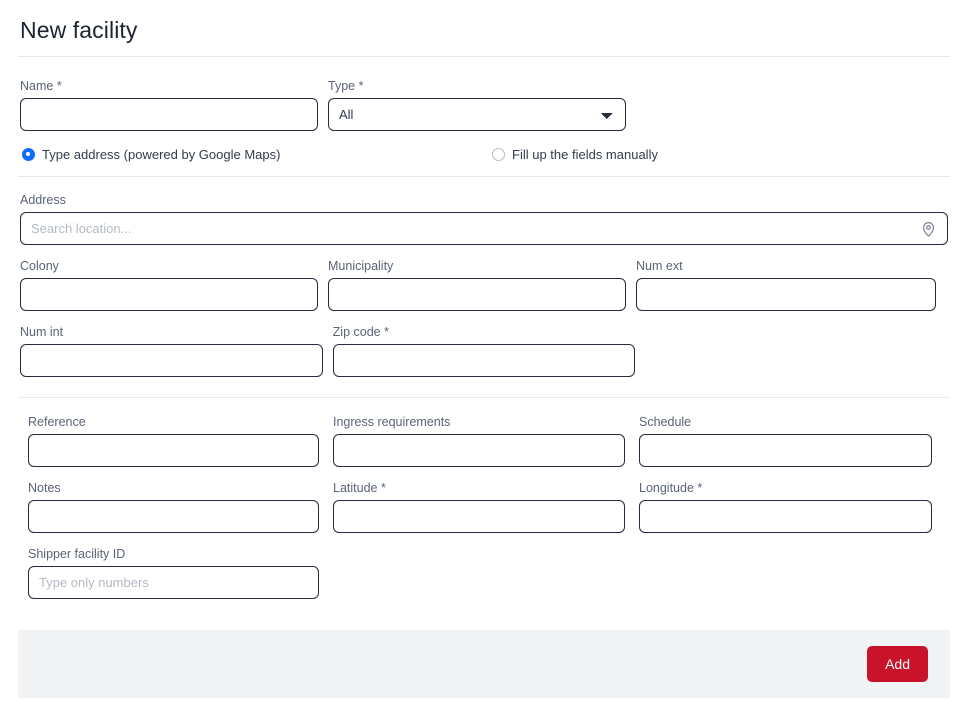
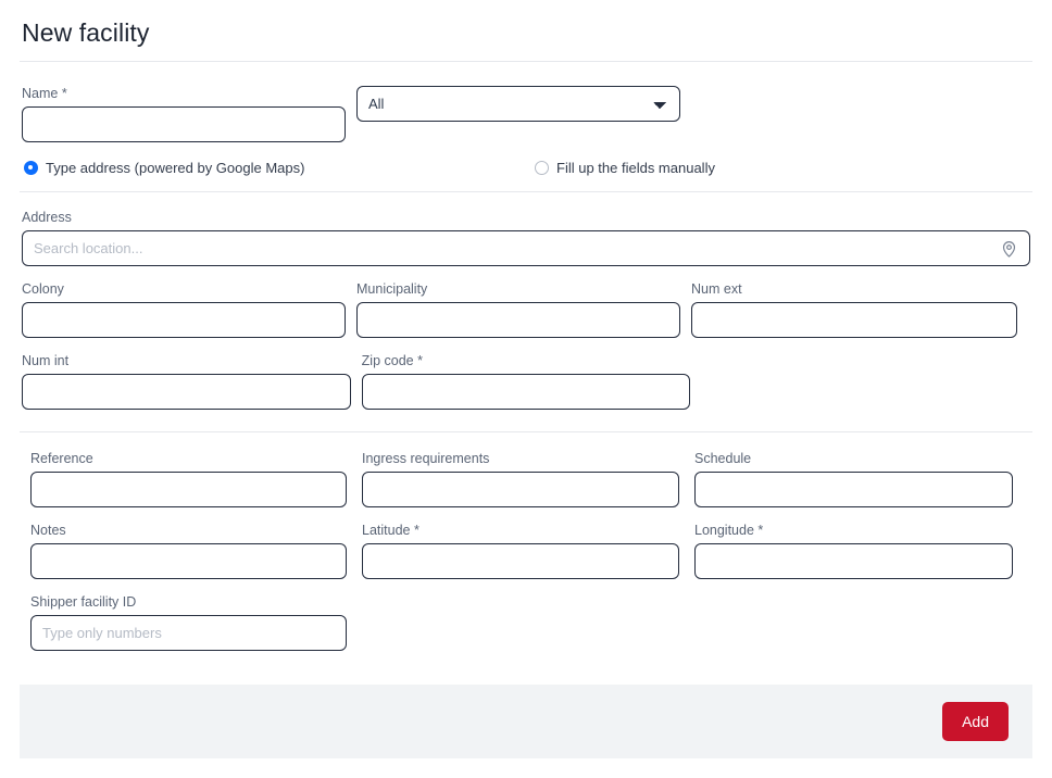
  New facility
  Name *
- Type *
  All
  Type address (powered by Google Maps)
  Fill up the fields manually
  Address
  Search location...
  Colony
  Municipality
  Num ext
  Num int
  Zip code *
  Reference
  Ingress requirements
  Schedule
  Notes
  Latitude *
  Longitude *
  Shipper facility ID
  Type only numbers
  Add
